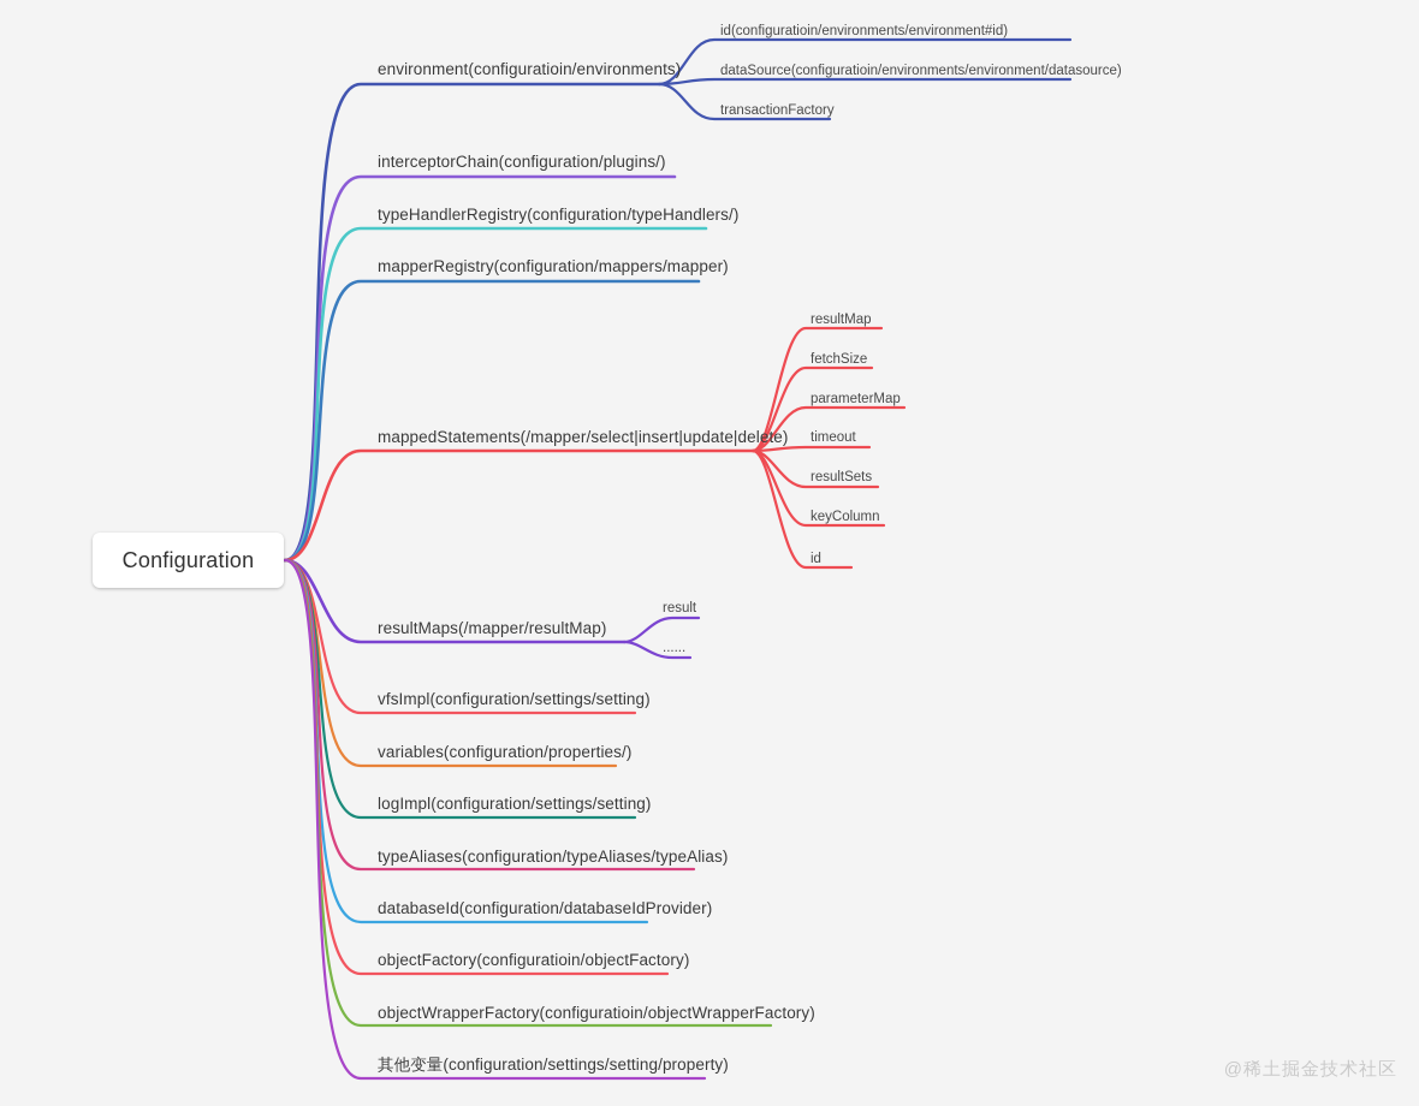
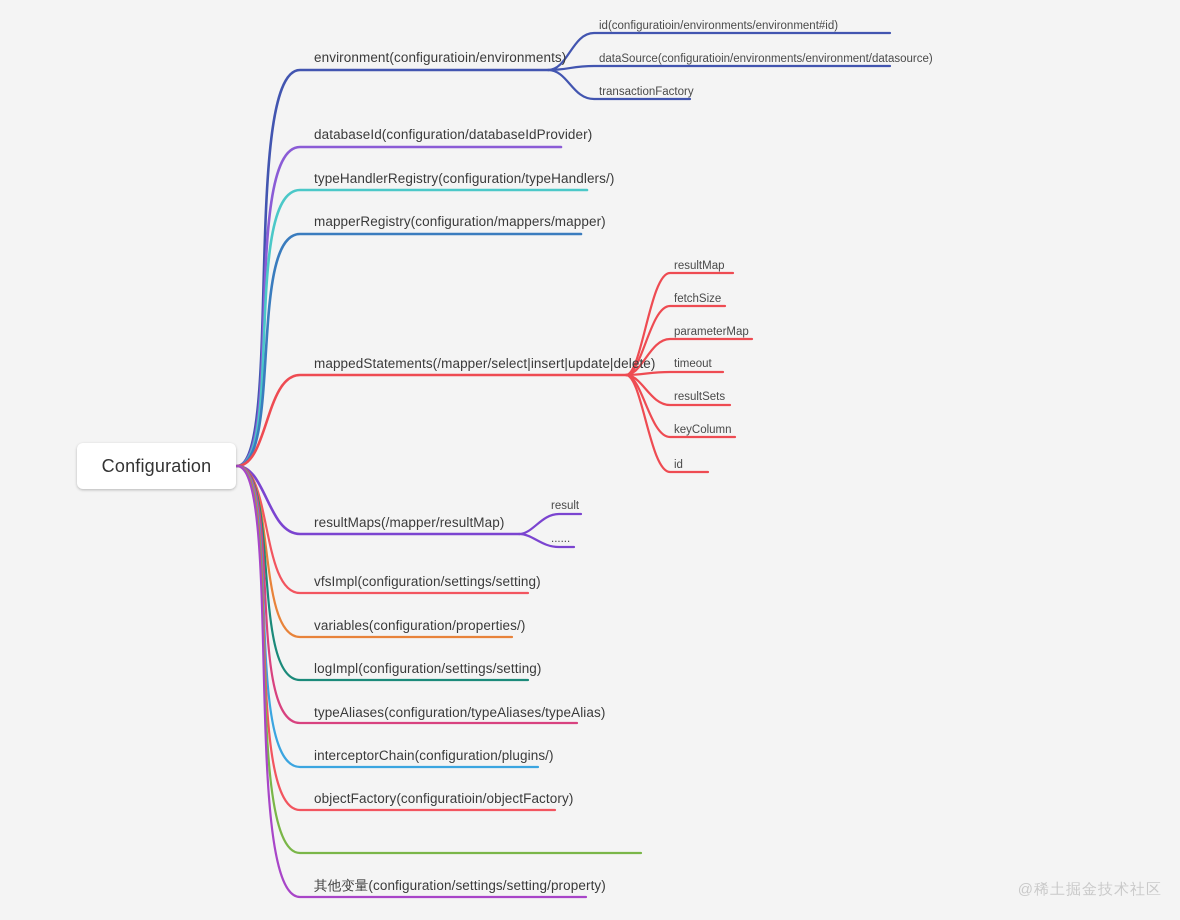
  Configuration
  environment(configuratioin/environments)
- interceptorChain(configuration/plugins/)
+ databaseId(configuration/databaseIdProvider)
  typeHandlerRegistry(configuration/typeHandlers/)
  mapperRegistry(configuration/mappers/mapper)
  mappedStatements(/mapper/select|insert|update|delete)
  resultMaps(/mapper/resultMap)
  vfsImpl(configuration/settings/setting)
  variables(configuration/properties/)
  logImpl(configuration/settings/setting)
  typeAliases(configuration/typeAliases/typeAlias)
- databaseId(configuration/databaseIdProvider)
+ interceptorChain(configuration/plugins/)
  objectFactory(configuratioin/objectFactory)
- objectWrapperFactory(configuratioin/objectWrapperFactory)
  其他变量(configuration/settings/setting/property)
  id(configuratioin/environments/environment#id)
  dataSource(configuratioin/environments/environment/datasource)
  transactionFactory
  resultMap
  fetchSize
  parameterMap
  timeout
  resultSets
  keyColumn
  id
  result
  ......
  @稀土掘金技术社区
